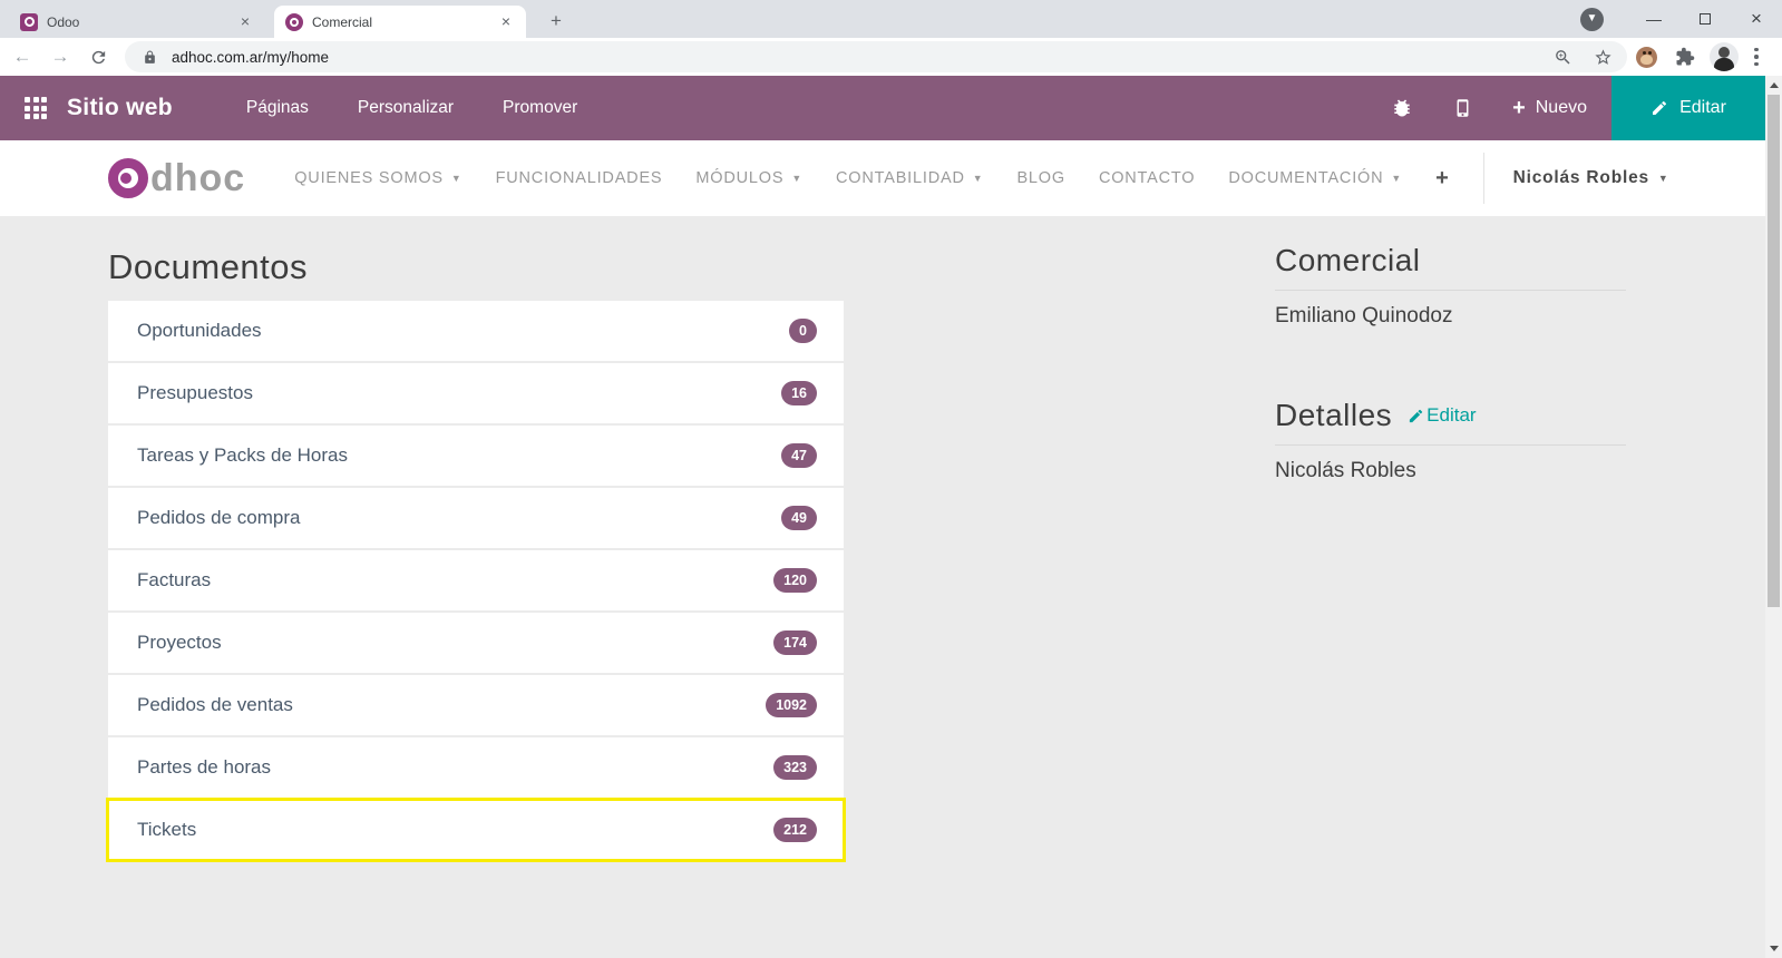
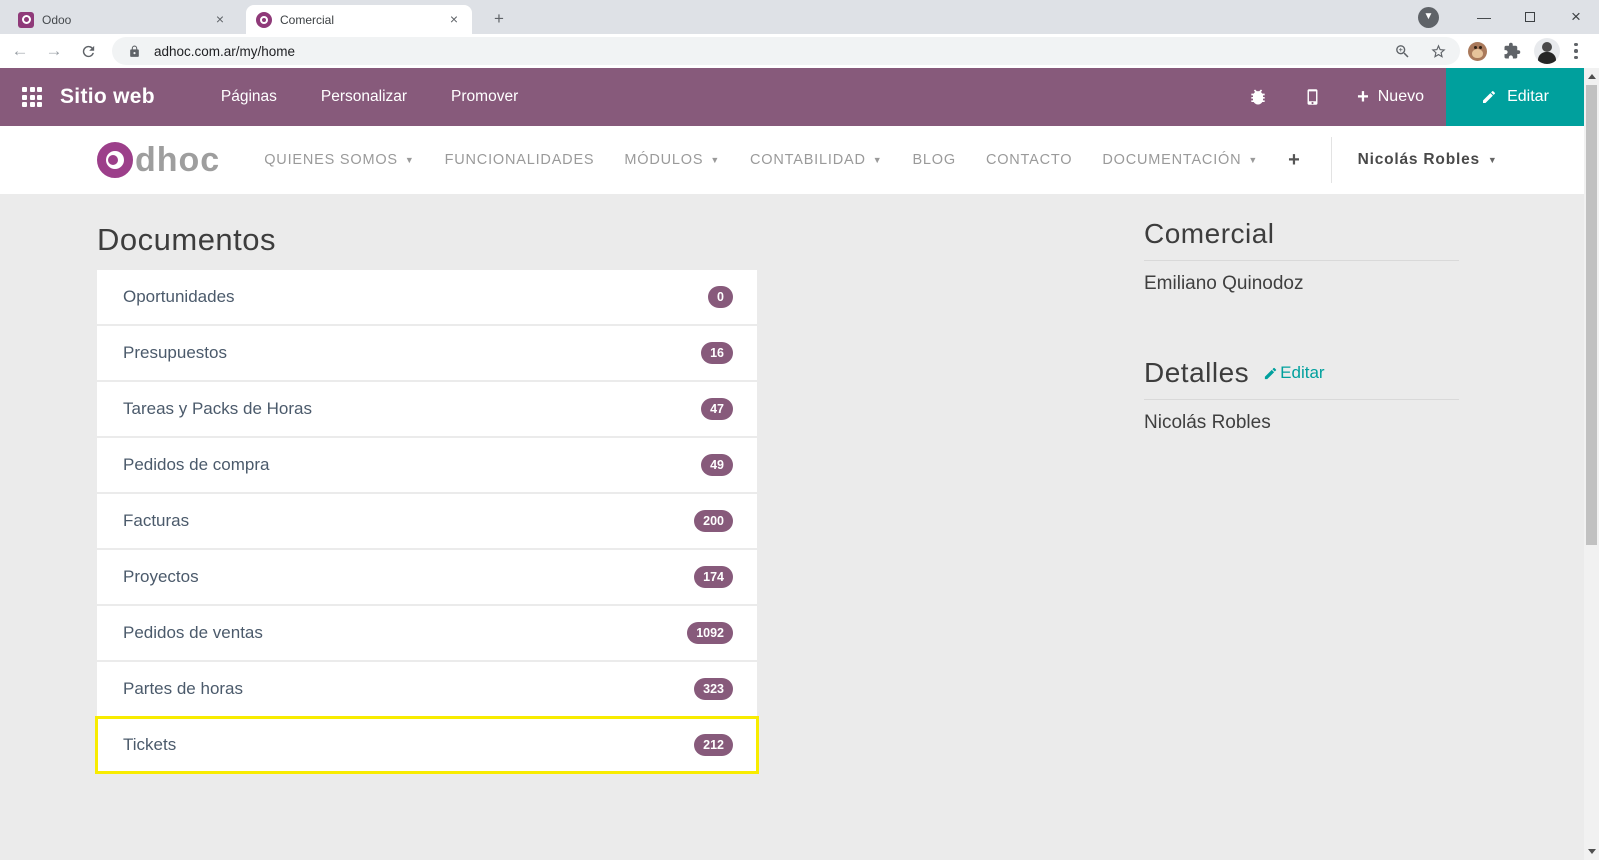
  Odoo
  ×
  Comercial
  ×
  +
  ▼
  —
  ×
  ←
  →
  adhoc.com.ar/my/home
  Sitio web
  Páginas
  Personalizar
  Promover
  +
  Nuevo
  Editar
  dhoc
  QUIENES SOMOS
  ▼
  FUNCIONALIDADES
  MÓDULOS
  ▼
  CONTABILIDAD
  ▼
  BLOG
  CONTACTO
  DOCUMENTACIÓN
  ▼
  +
  Nicolás Robles
  ▼
  Documentos
  Oportunidades
  0
  Presupuestos
  16
  Tareas y Packs de Horas
  47
  Pedidos de compra
  49
  Facturas
- 120
+ 200
  Proyectos
  174
  Pedidos de ventas
  1092
  Partes de horas
  323
  Tickets
  212
  Comercial
  Emiliano Quinodoz
  Detalles
  Editar
  Nicolás Robles
